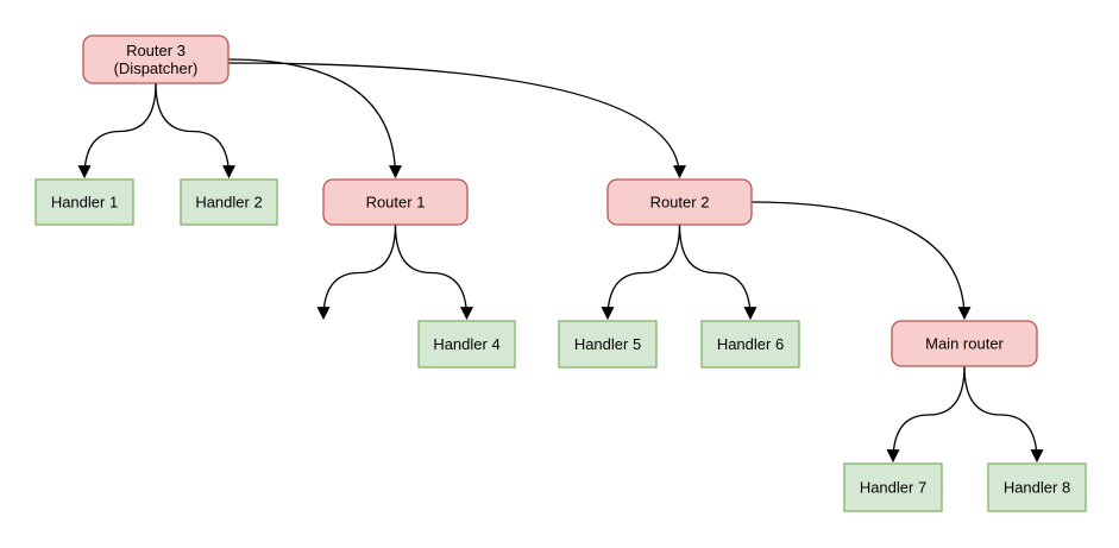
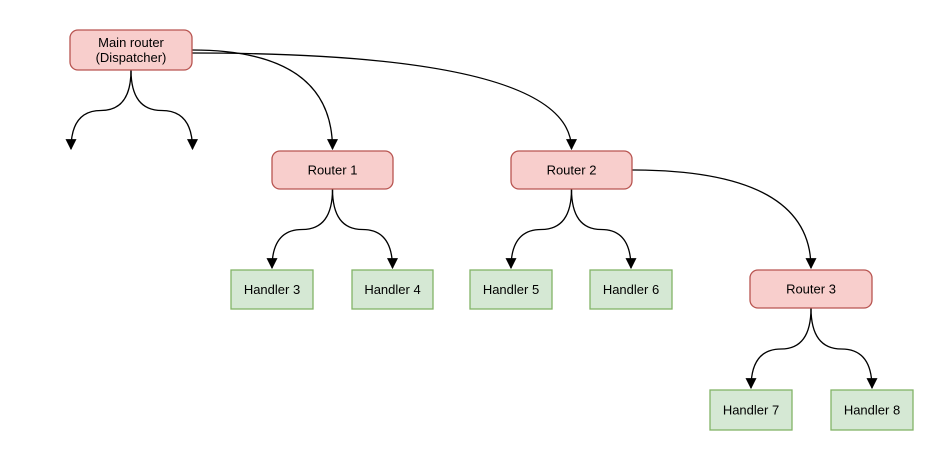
- Router 3 (Dispatcher)
+ Main router (Dispatcher)
- Handler 1
- Handler 2
  Router 1
  Router 2
+ Handler 3
  Handler 4
  Handler 5
  Handler 6
- Main router
+ Router 3
  Handler 7
  Handler 8
